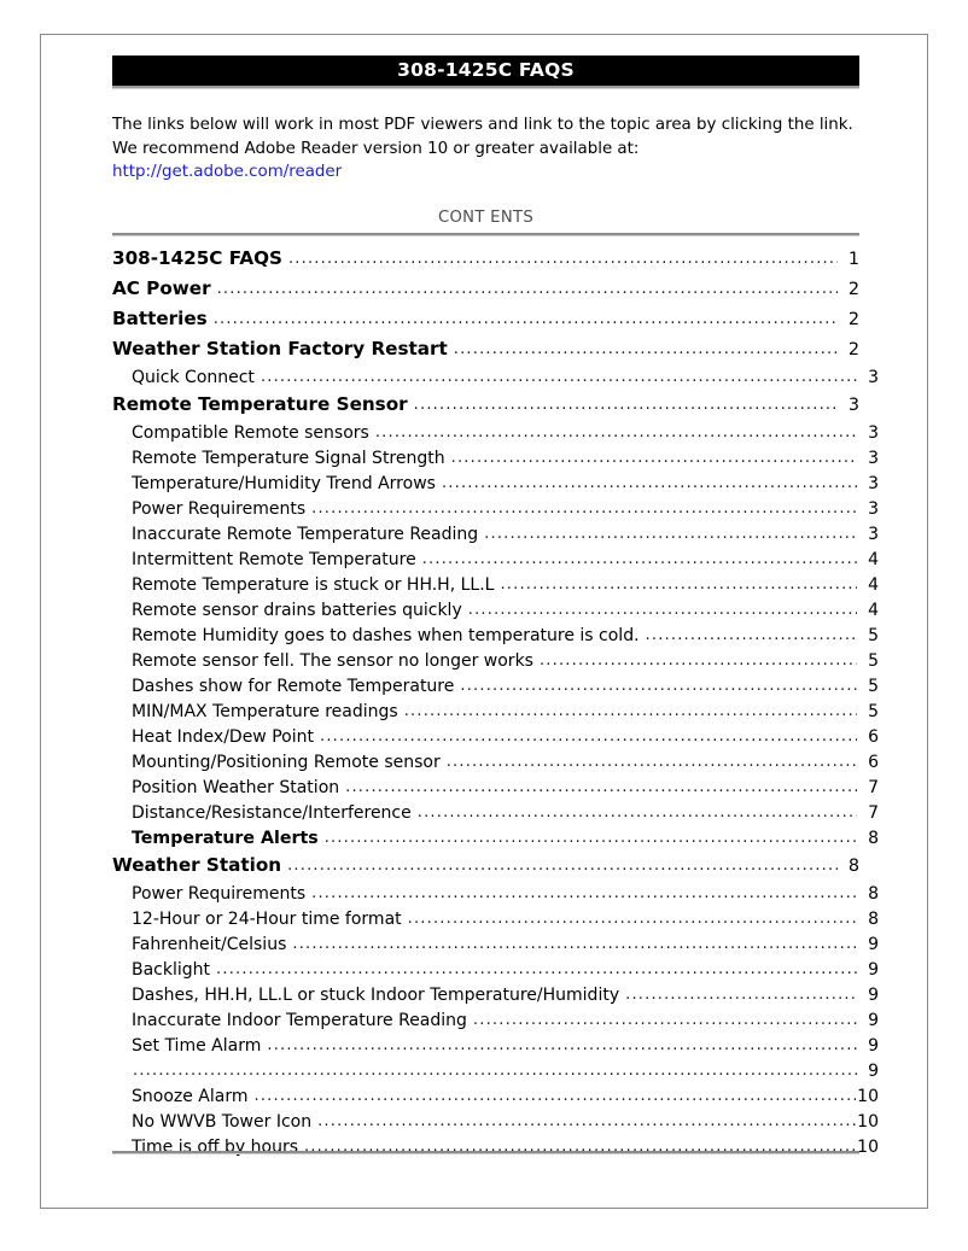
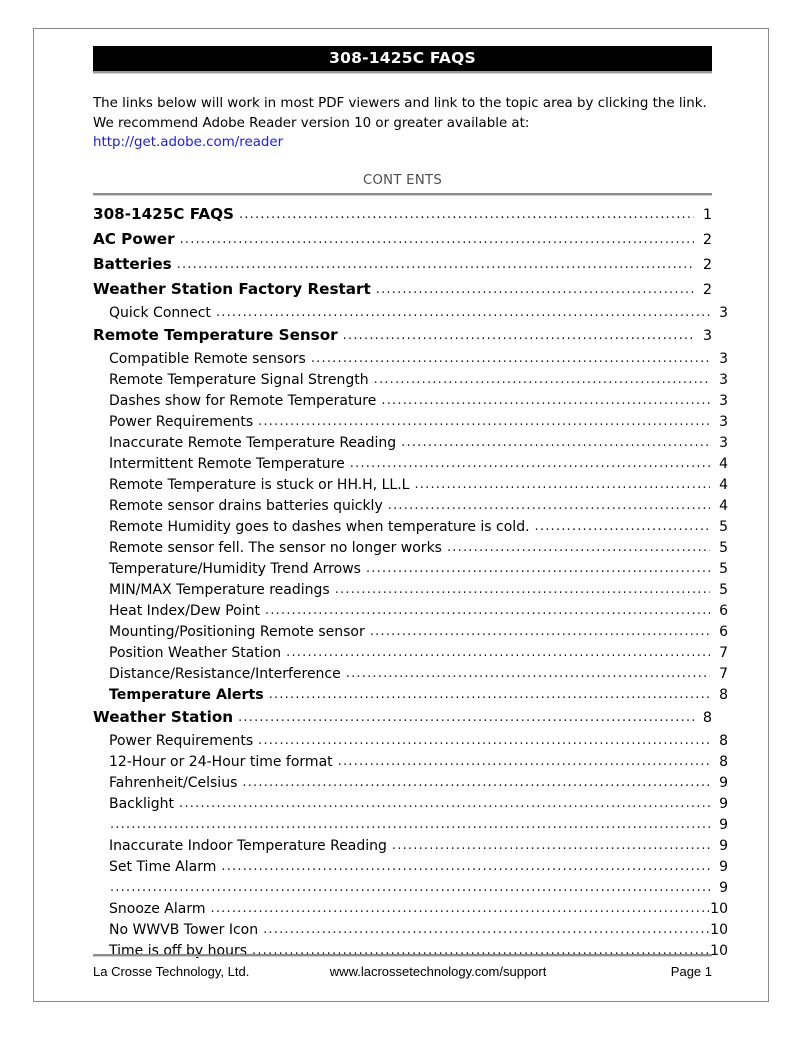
  308-1425C FAQS
  The links below will work in most PDF viewers and link to the topic area by clicking the link.
  We recommend Adobe Reader version 10 or greater available at:
  http://get.adobe.com/reader
  CONT ENTS
  308-1425C FAQS
  1
  AC Power
  2
  Batteries
  2
  Weather Station Factory Restart
  2
  Quick Connect
  3
  Remote Temperature Sensor
  3
  Compatible Remote sensors
  3
  Remote Temperature Signal Strength
  3
- Temperature/Humidity Trend Arrows
+ Dashes show for Remote Temperature
  3
  Power Requirements
  3
  Inaccurate Remote Temperature Reading
  3
  Intermittent Remote Temperature
  4
  Remote Temperature is stuck or HH.H, LL.L
  4
  Remote sensor drains batteries quickly
  4
  Remote Humidity goes to dashes when temperature is cold.
  5
  Remote sensor fell. The sensor no longer works
  5
- Dashes show for Remote Temperature
+ Temperature/Humidity Trend Arrows
  5
  MIN/MAX Temperature readings
  5
  Heat Index/Dew Point
  6
  Mounting/Positioning Remote sensor
  6
  Position Weather Station
  7
  Distance/Resistance/Interference
  7
  Temperature Alerts
  8
  Weather Station
  8
  Power Requirements
  8
  12-Hour or 24-Hour time format
  8
  Fahrenheit/Celsius
  9
  Backlight
  9
- Dashes, HH.H, LL.L or stuck Indoor Temperature/Humidity
  9
  Inaccurate Indoor Temperature Reading
  9
  Set Time Alarm
  9
  9
  Snooze Alarm
  10
  No WWVB Tower Icon
  10
  Time is off by hours
  10
+ La Crosse Technology, Ltd.
+ www.lacrossetechnology.com/support
+ Page 1
